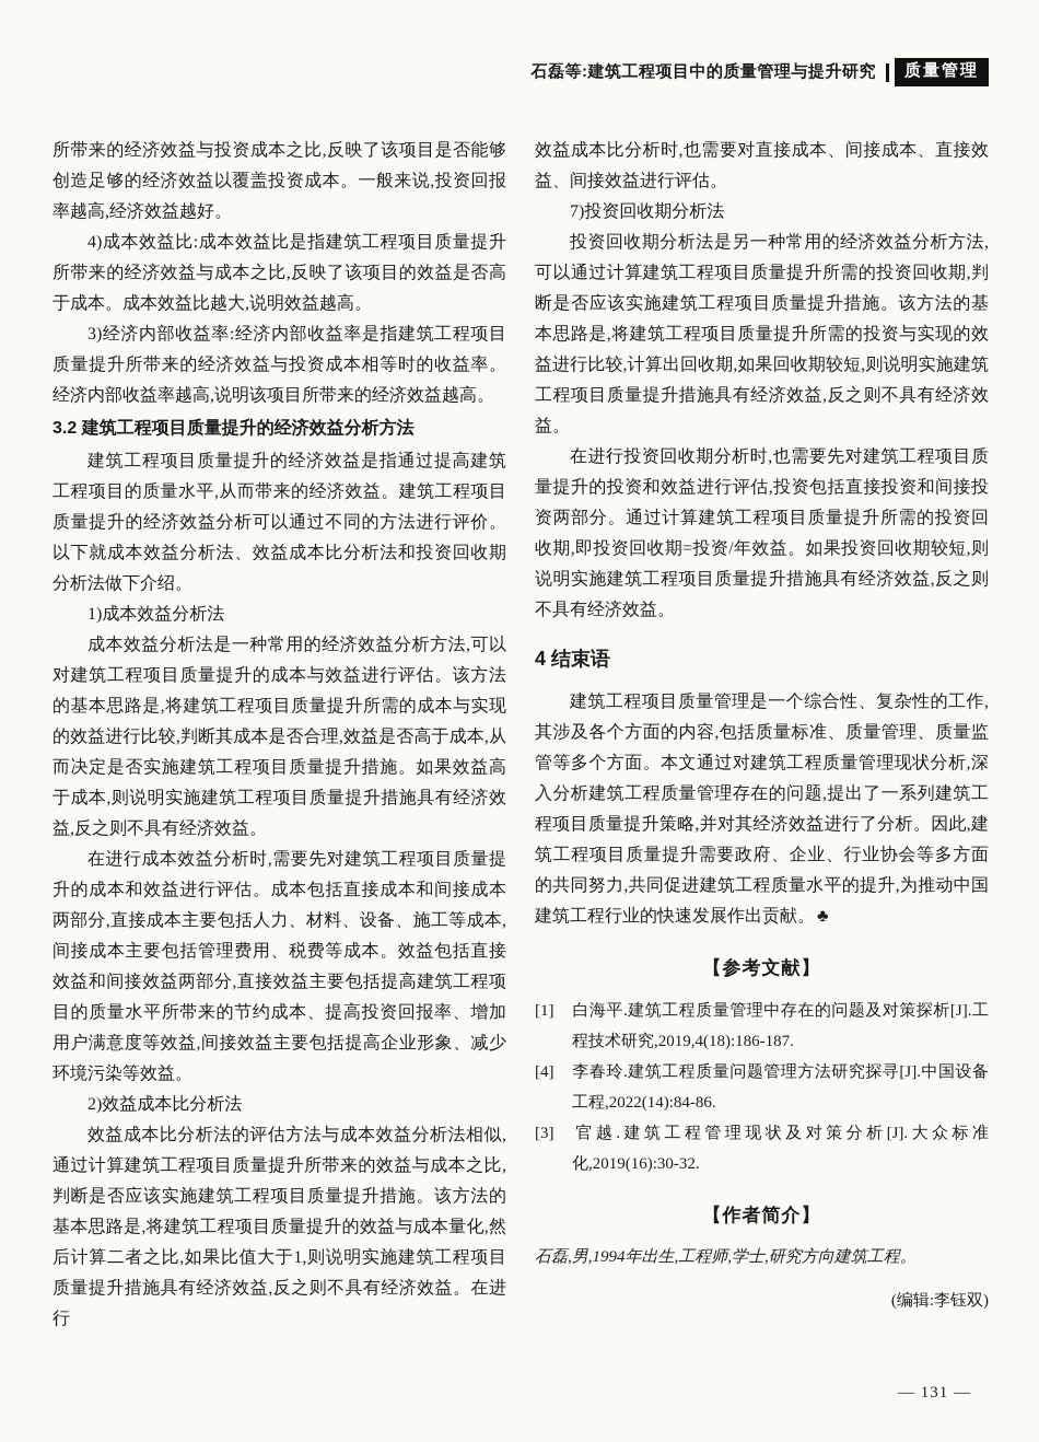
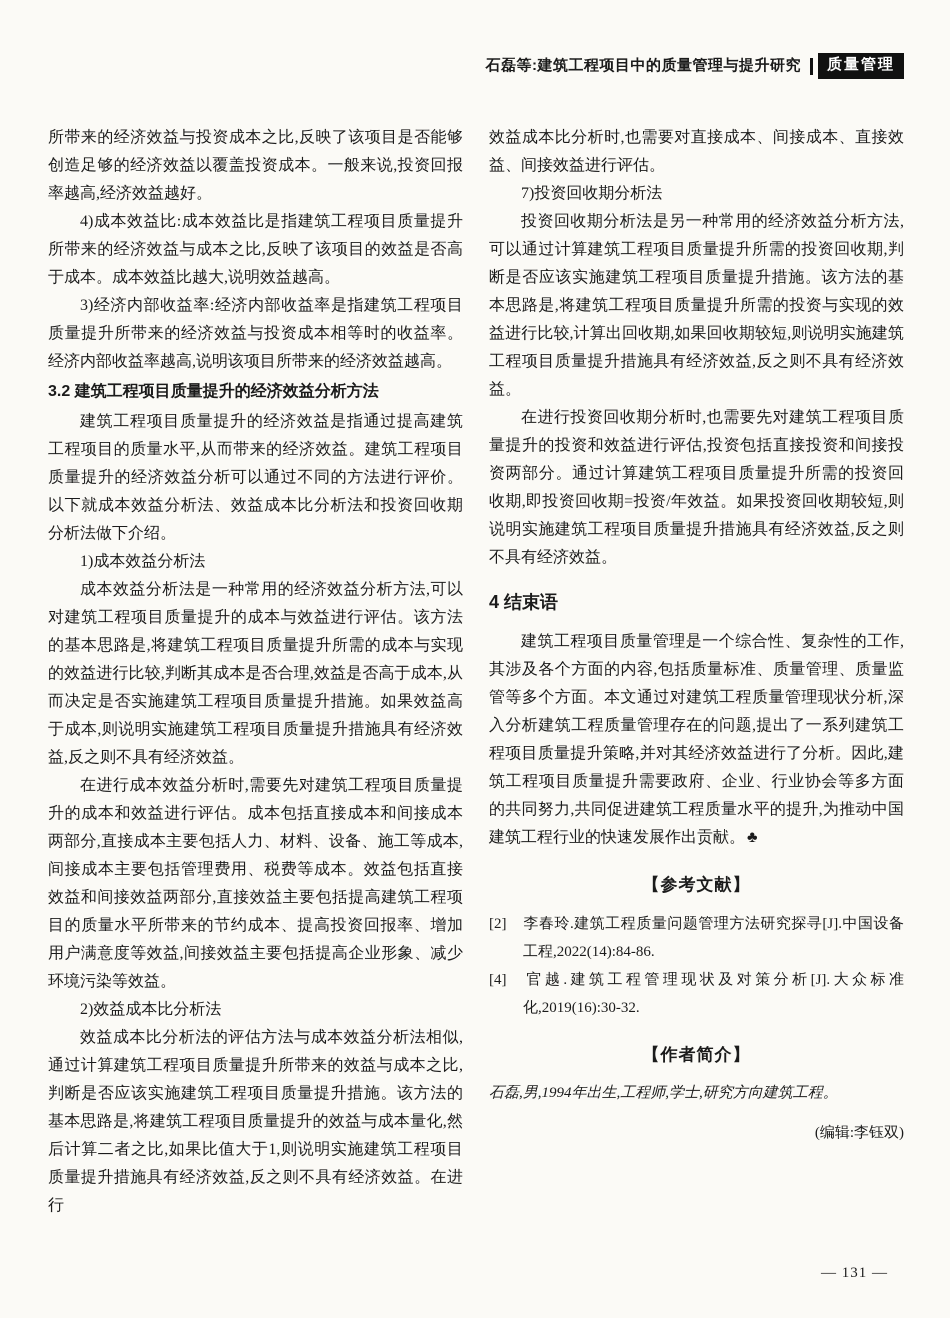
  石磊等:建筑工程项目中的质量管理与提升研究
  质量管理
  所带来的经济效益与投资成本之比,反映了该项目是否能够创造足够的经济效益以覆盖投资成本。一般来说,投资回报率越高,经济效益越好。
  4)成本效益比:成本效益比是指建筑工程项目质量提升所带来的经济效益与成本之比,反映了该项目的效益是否高于成本。成本效益比越大,说明效益越高。
  3)经济内部收益率:经济内部收益率是指建筑工程项目质量提升所带来的经济效益与投资成本相等时的收益率。经济内部收益率越高,说明该项目所带来的经济效益越高。
  3.2 建筑工程项目质量提升的经济效益分析方法
  建筑工程项目质量提升的经济效益是指通过提高建筑工程项目的质量水平,从而带来的经济效益。建筑工程项目质量提升的经济效益分析可以通过不同的方法进行评价。以下就成本效益分析法、效益成本比分析法和投资回收期分析法做下介绍。
  1)成本效益分析法
  成本效益分析法是一种常用的经济效益分析方法,可以对建筑工程项目质量提升的成本与效益进行评估。该方法的基本思路是,将建筑工程项目质量提升所需的成本与实现的效益进行比较,判断其成本是否合理,效益是否高于成本,从而决定是否实施建筑工程项目质量提升措施。如果效益高于成本,则说明实施建筑工程项目质量提升措施具有经济效益,反之则不具有经济效益。
  在进行成本效益分析时,需要先对建筑工程项目质量提升的成本和效益进行评估。成本包括直接成本和间接成本两部分,直接成本主要包括人力、材料、设备、施工等成本,间接成本主要包括管理费用、税费等成本。效益包括直接效益和间接效益两部分,直接效益主要包括提高建筑工程项目的质量水平所带来的节约成本、提高投资回报率、增加用户满意度等效益,间接效益主要包括提高企业形象、减少环境污染等效益。
  2)效益成本比分析法
  效益成本比分析法的评估方法与成本效益分析法相似,通过计算建筑工程项目质量提升所带来的效益与成本之比,判断是否应该实施建筑工程项目质量提升措施。该方法的基本思路是,将建筑工程项目质量提升的效益与成本量化,然后计算二者之比,如果比值大于1,则说明实施建筑工程项目质量提升措施具有经济效益,反之则不具有经济效益。在进行
  效益成本比分析时,也需要对直接成本、间接成本、直接效益、间接效益进行评估。
  7)投资回收期分析法
  投资回收期分析法是另一种常用的经济效益分析方法,可以通过计算建筑工程项目质量提升所需的投资回收期,判断是否应该实施建筑工程项目质量提升措施。该方法的基本思路是,将建筑工程项目质量提升所需的投资与实现的效益进行比较,计算出回收期,如果回收期较短,则说明实施建筑工程项目质量提升措施具有经济效益,反之则不具有经济效益。
  在进行投资回收期分析时,也需要先对建筑工程项目质量提升的投资和效益进行评估,投资包括直接投资和间接投资两部分。通过计算建筑工程项目质量提升所需的投资回收期,即投资回收期=投资/年效益。如果投资回收期较短,则说明实施建筑工程项目质量提升措施具有经济效益,反之则不具有经济效益。
  4 结束语
  建筑工程项目质量管理是一个综合性、复杂性的工作,其涉及各个方面的内容,包括质量标准、质量管理、质量监管等多个方面。本文通过对建筑工程质量管理现状分析,深入分析建筑工程质量管理存在的问题,提出了一系列建筑工程项目质量提升策略,并对其经济效益进行了分析。因此,建筑工程项目质量提升需要政府、企业、行业协会等多方面的共同努力,共同促进建筑工程质量水平的提升,为推动中国建筑工程行业的快速发展作出贡献。♣
  【参考文献】
- [1] 白海平.建筑工程质量管理中存在的问题及对策探析[J].工程技术研究,2019,4(18):186-187.
- [4] 李春玲.建筑工程质量问题管理方法研究探寻[J].中国设备工程,2022(14):84-86.
+ [2] 李春玲.建筑工程质量问题管理方法研究探寻[J].中国设备工程,2022(14):84-86.
- [3] 官越.建筑工程管理现状及对策分析[J].大众标准化,2019(16):30-32.
+ [4] 官越.建筑工程管理现状及对策分析[J].大众标准化,2019(16):30-32.
  【作者简介】
  石磊,男,1994年出生,工程师,学士,研究方向建筑工程。
  (编辑:李钰双)
  — 131 —
